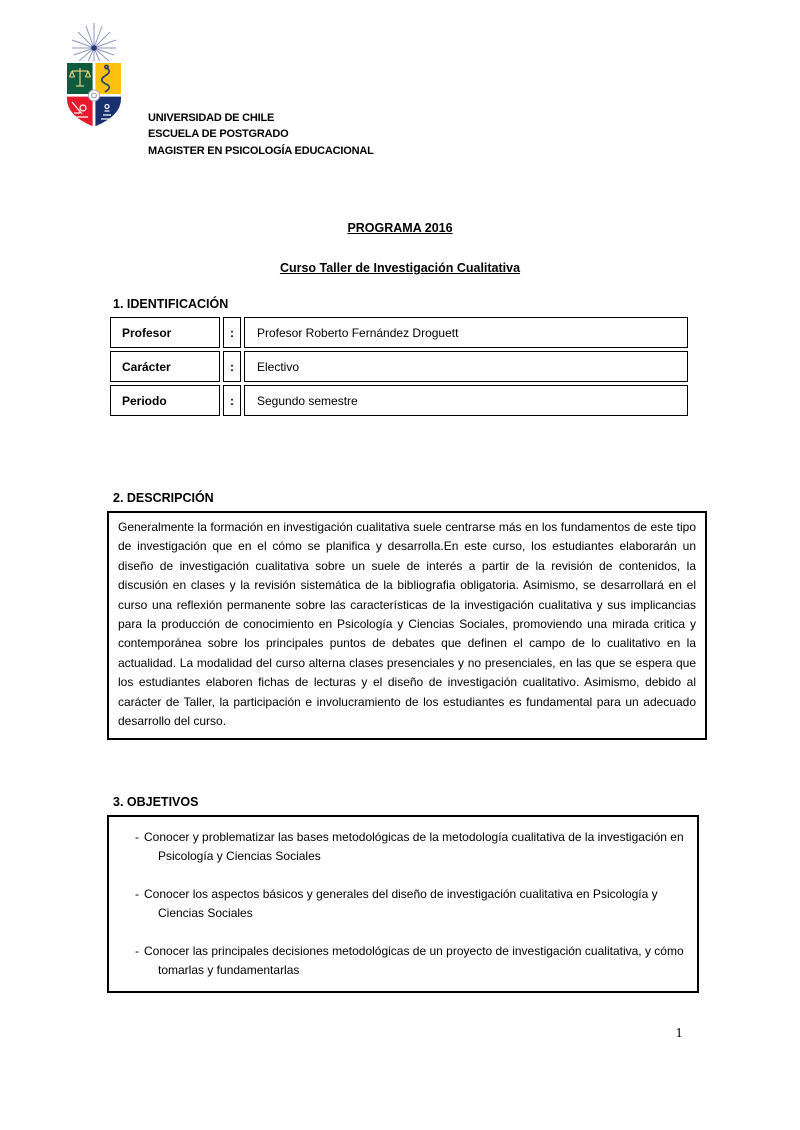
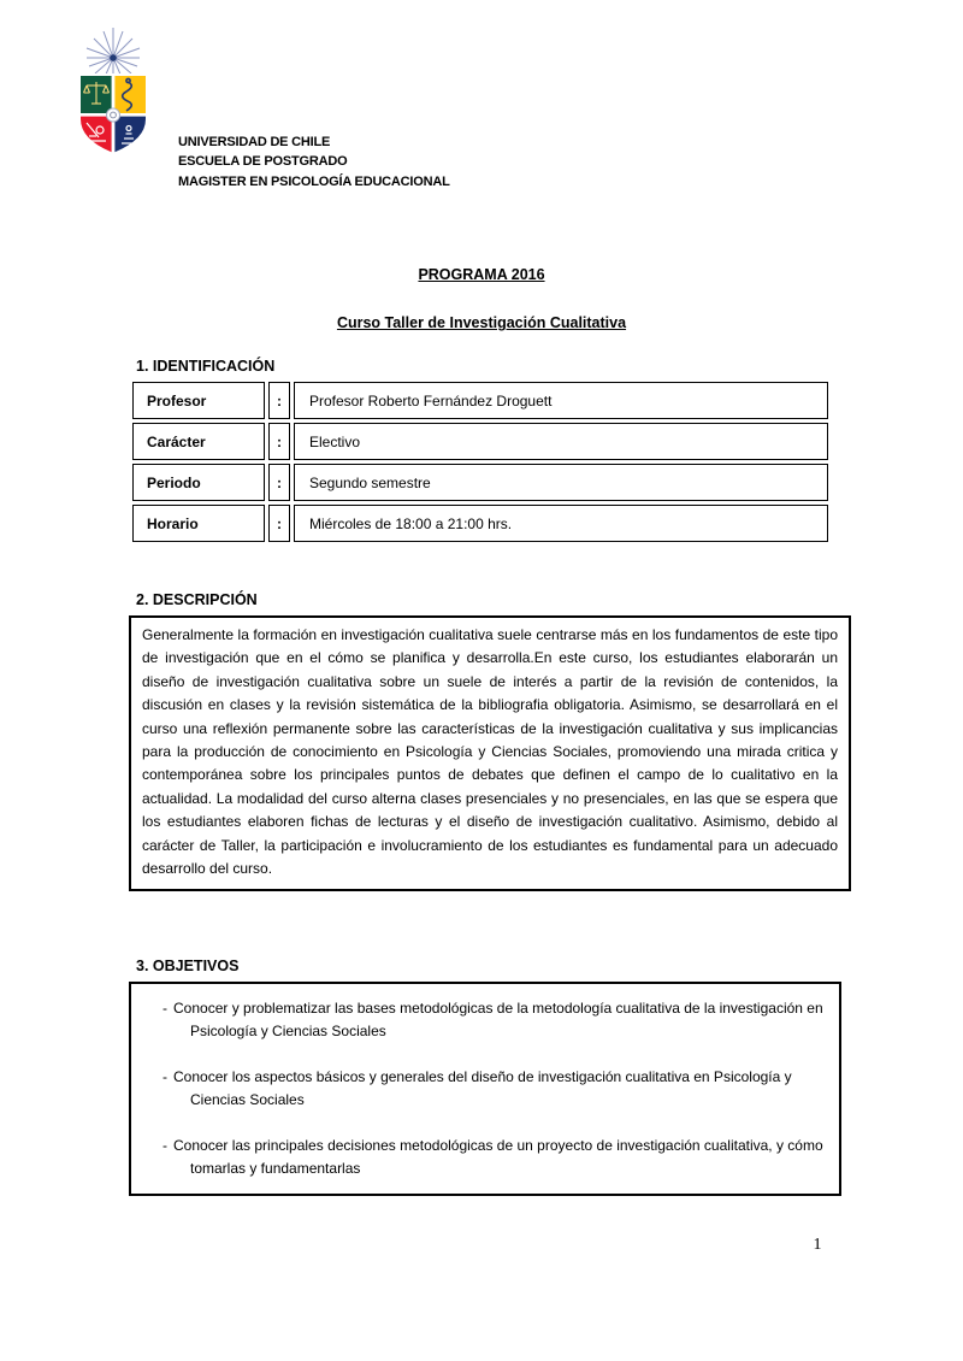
  UNIVERSIDAD DE CHILE
  ESCUELA DE POSTGRADO
  MAGISTER EN PSICOLOGÍA EDUCACIONAL
  PROGRAMA 2016
  Curso Taller de Investigación Cualitativa
  1. IDENTIFICACIÓN
  Profesor	:	Profesor Roberto Fernández Droguett
  Carácter	:	Electivo
  Periodo	:	Segundo semestre
+ Horario	:	Miércoles de 18:00 a 21:00 hrs.
  2. DESCRIPCIÓN
  Generalmente la formación en investigación cualitativa suele centrarse más en los fundamentos de este tipo de investigación que en el cómo se planifica y desarrolla.En este curso, los estudiantes elaborarán un diseño de investigación cualitativa sobre un suele de interés a partir de la revisión de contenidos, la discusión en clases y la revisión sistemática de la bibliografia obligatoria. Asimismo, se desarrollará en el curso una reflexión permanente sobre las características de la investigación cualitativa y sus implicancias para la producción de conocimiento en Psicología y Ciencias Sociales, promoviendo una mirada critica y contemporánea sobre los principales puntos de debates que definen el campo de lo cualitativo en la actualidad. La modalidad del curso alterna clases presenciales y no presenciales, en las que se espera que los estudiantes elaboren fichas de lecturas y el diseño de investigación cualitativo. Asimismo, debido al carácter de Taller, la participación e involucramiento de los estudiantes es fundamental para un adecuado desarrollo del curso.
  3. OBJETIVOS
  - Conocer y problematizar las bases metodológicas de la metodología cualitativa de la investigación en Psicología y Ciencias Sociales
  - Conocer los aspectos básicos y generales del diseño de investigación cualitativa en Psicología y Ciencias Sociales
  - Conocer las principales decisiones metodológicas de un proyecto de investigación cualitativa, y cómo tomarlas y fundamentarlas
  1
